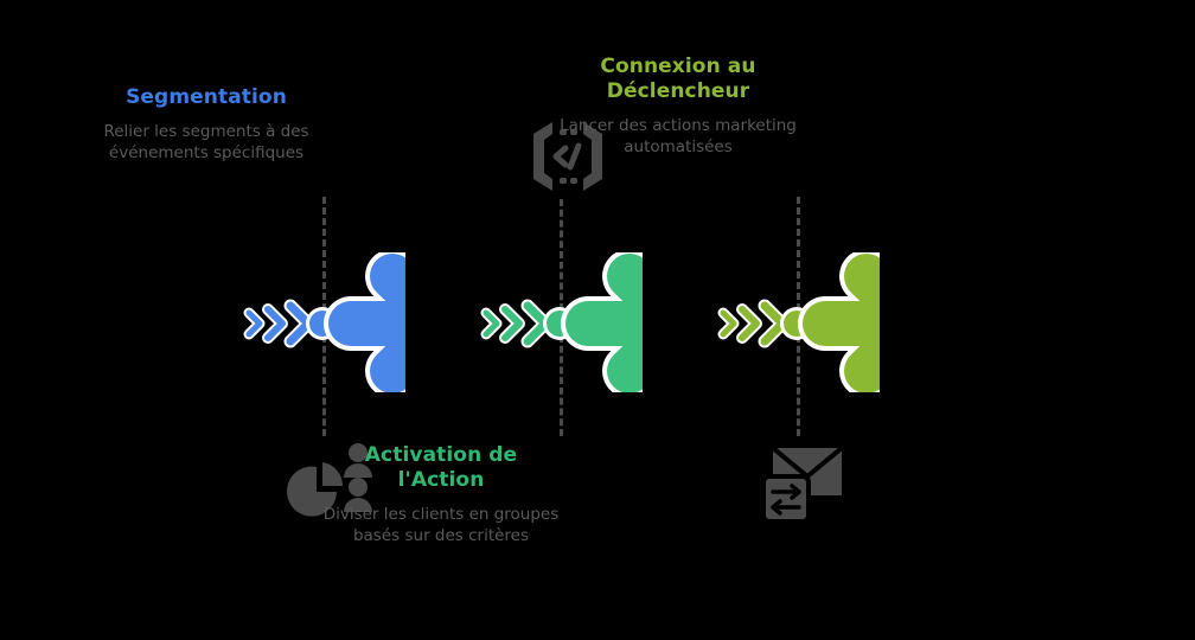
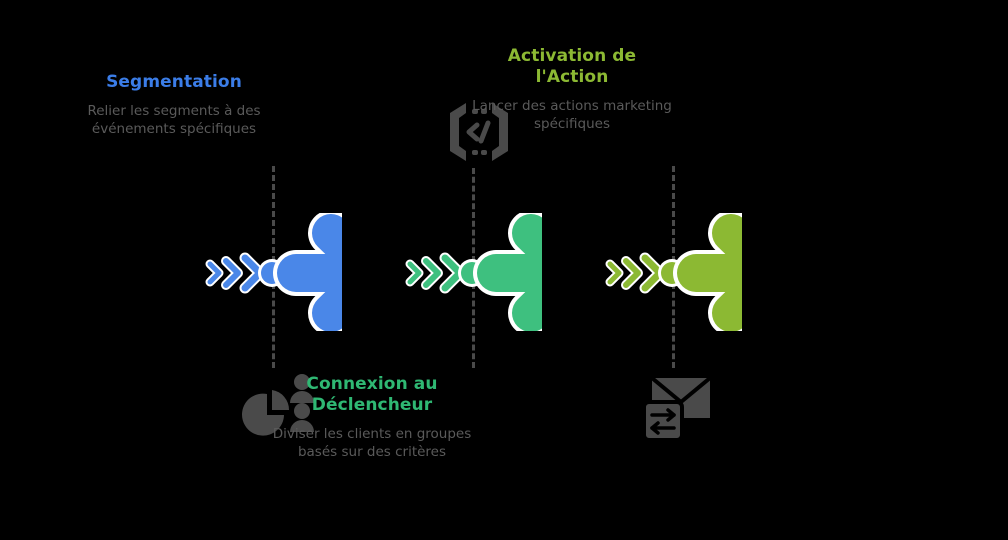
  Segmentation
  Relier les segments à des événements spécifiques
- Activation de l'Action
+ Connexion au Déclencheur
  Diviser les clients en groupes basés sur des critères
- Connexion au Déclencheur
+ Activation de l'Action
- Lancer des actions marketing automatisées
+ Lancer des actions marketing spécifiques
